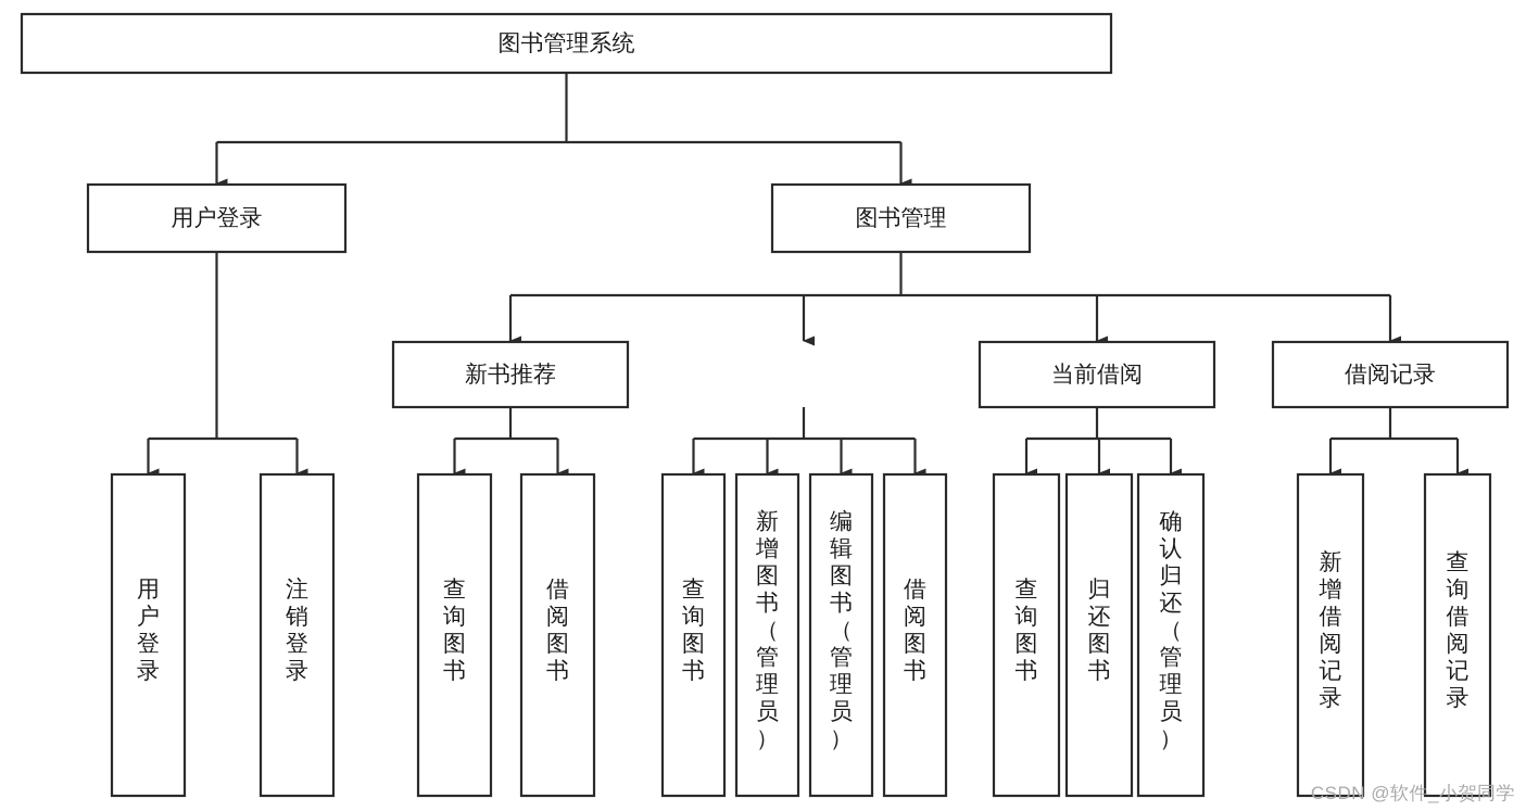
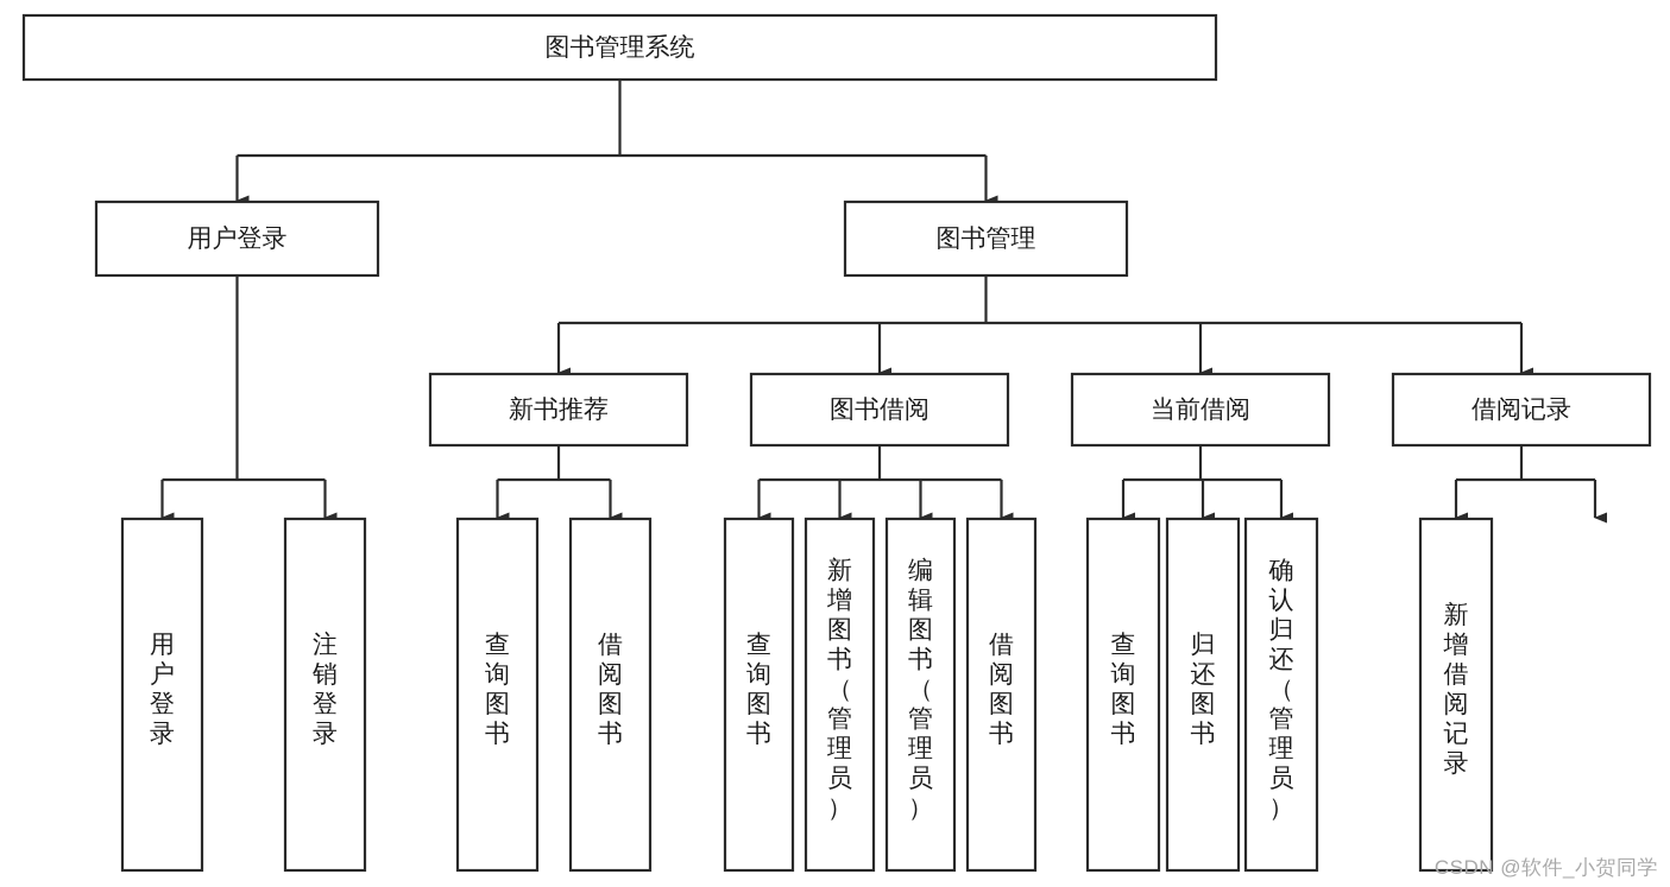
  图书管理系统
  用户登录
  图书管理
  新书推荐
+ 图书借阅
  当前借阅
  借阅记录
  用户登录
  注销登录
  查询图书
  借阅图书
  查询图书
  新增图书（管理员）
  编辑图书（管理员）
  借阅图书
  查询图书
  归还图书
  确认归还（管理员）
  新增借阅记录
- 查询借阅记录
  CSDN @软件_小贺同学
